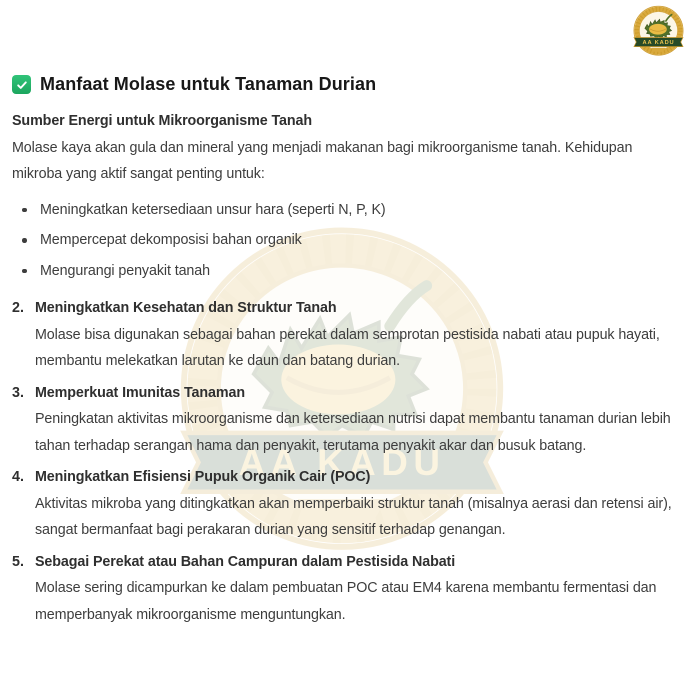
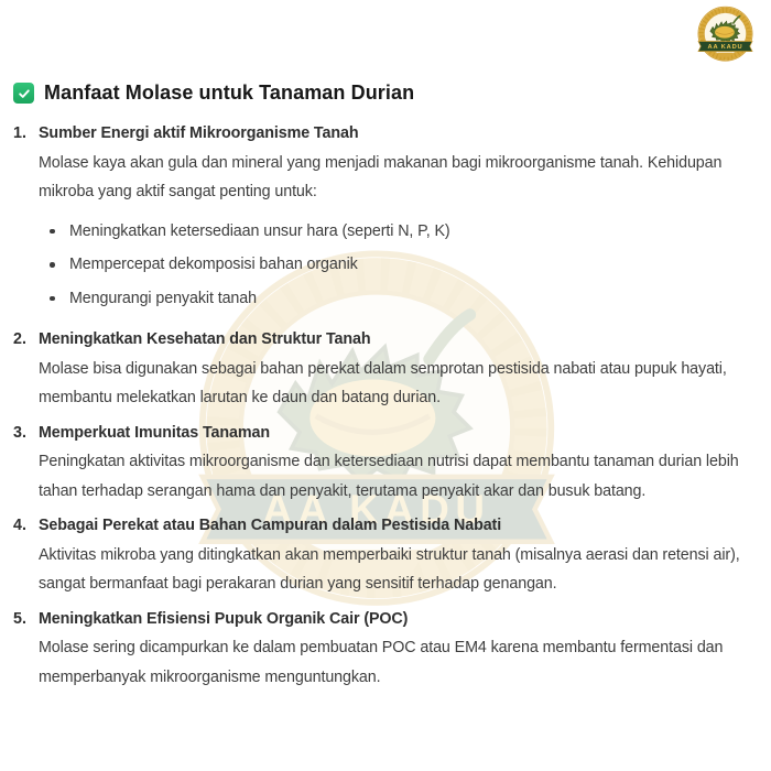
  Manfaat Molase untuk Tanaman Durian
+ 1.
- Sumber Energi untuk Mikroorganisme Tanah
+ Sumber Energi aktif Mikroorganisme Tanah
  Molase kaya akan gula dan mineral yang menjadi makanan bagi mikroorganisme tanah. Kehidupan mikroba yang aktif sangat penting untuk:
  Meningkatkan ketersediaan unsur hara (seperti N, P, K)
  Mempercepat dekomposisi bahan organik
  Mengurangi penyakit tanah
  2.
  Meningkatkan Kesehatan dan Struktur Tanah
  Molase bisa digunakan sebagai bahan perekat dalam semprotan pestisida nabati atau pupuk hayati, membantu melekatkan larutan ke daun dan batang durian.
  3.
  Memperkuat Imunitas Tanaman
  Peningkatan aktivitas mikroorganisme dan ketersediaan nutrisi dapat membantu tanaman durian lebih tahan terhadap serangan hama dan penyakit, terutama penyakit akar dan busuk batang.
  4.
- Meningkatkan Efisiensi Pupuk Organik Cair (POC)
+ Sebagai Perekat atau Bahan Campuran dalam Pestisida Nabati
  Aktivitas mikroba yang ditingkatkan akan memperbaiki struktur tanah (misalnya aerasi dan retensi air), sangat bermanfaat bagi perakaran durian yang sensitif terhadap genangan.
  5.
- Sebagai Perekat atau Bahan Campuran dalam Pestisida Nabati
+ Meningkatkan Efisiensi Pupuk Organik Cair (POC)
  Molase sering dicampurkan ke dalam pembuatan POC atau EM4 karena membantu fermentasi dan memperbanyak mikroorganisme menguntungkan.
